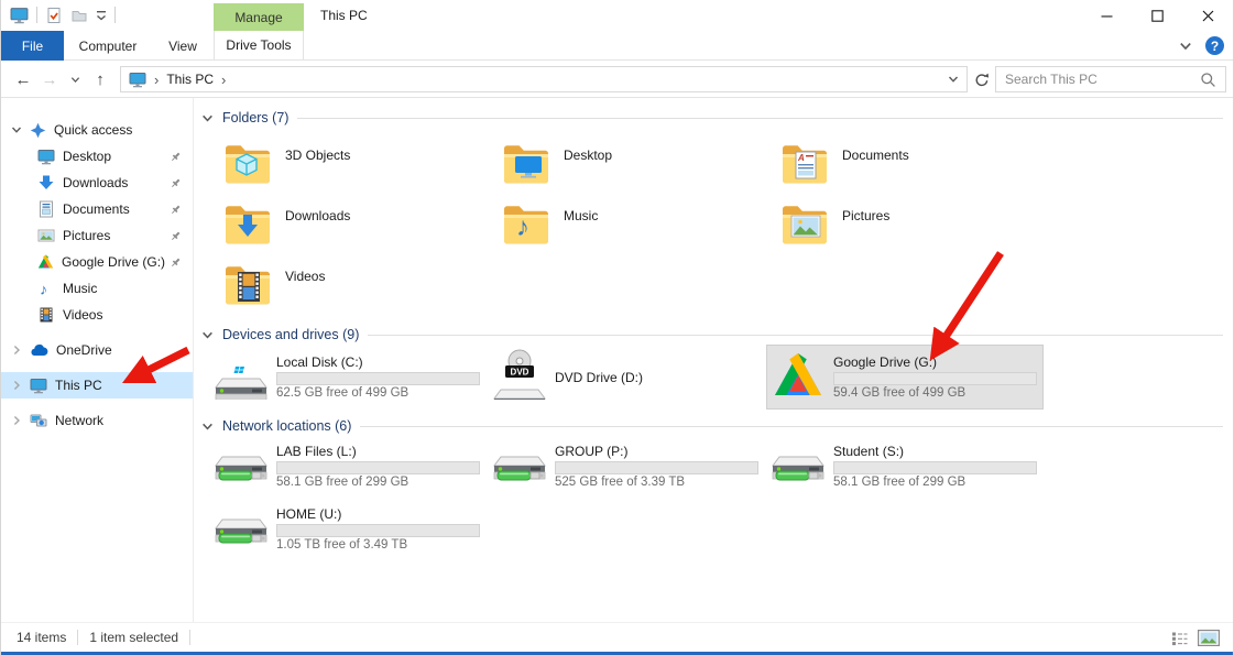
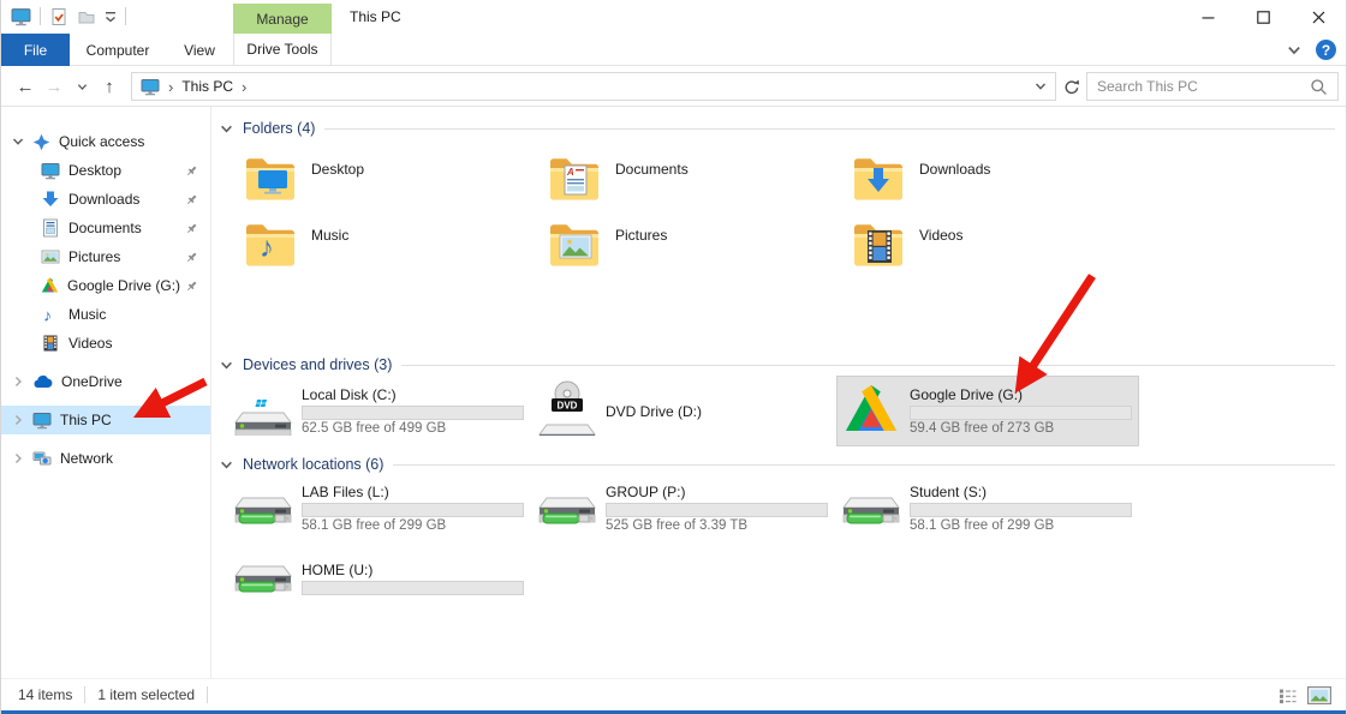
  Manage
  This PC
  File
  Computer
  View
  Drive Tools
  ?
  ←
  →
  ↑
  ›
  This PC
  ›
  Search This PC
  Quick access
  Desktop
  Downloads
  Documents
  Pictures
  Google Drive (G:)
  ♪
  Music
  Videos
  OneDrive
  This PC
  Network
- Folders (7)
+ Folders (4)
- 3D Objects
  Desktop
  A
  Documents
  Downloads
  ♪
  Music
  Pictures
  Videos
- Devices and drives (9)
+ Devices and drives (3)
  Local Disk (C:)
  62.5 GB free of 499 GB
  DVD
  DVD Drive (D:)
  Google Drive (G:)
- 59.4 GB free of 499 GB
+ 59.4 GB free of 273 GB
  Network locations (6)
  LAB Files (L:)
  58.1 GB free of 299 GB
  GROUP (P:)
  525 GB free of 3.39 TB
  Student (S:)
  58.1 GB free of 299 GB
  HOME (U:)
- 1.05 TB free of 3.49 TB
  14 items
  1 item selected
